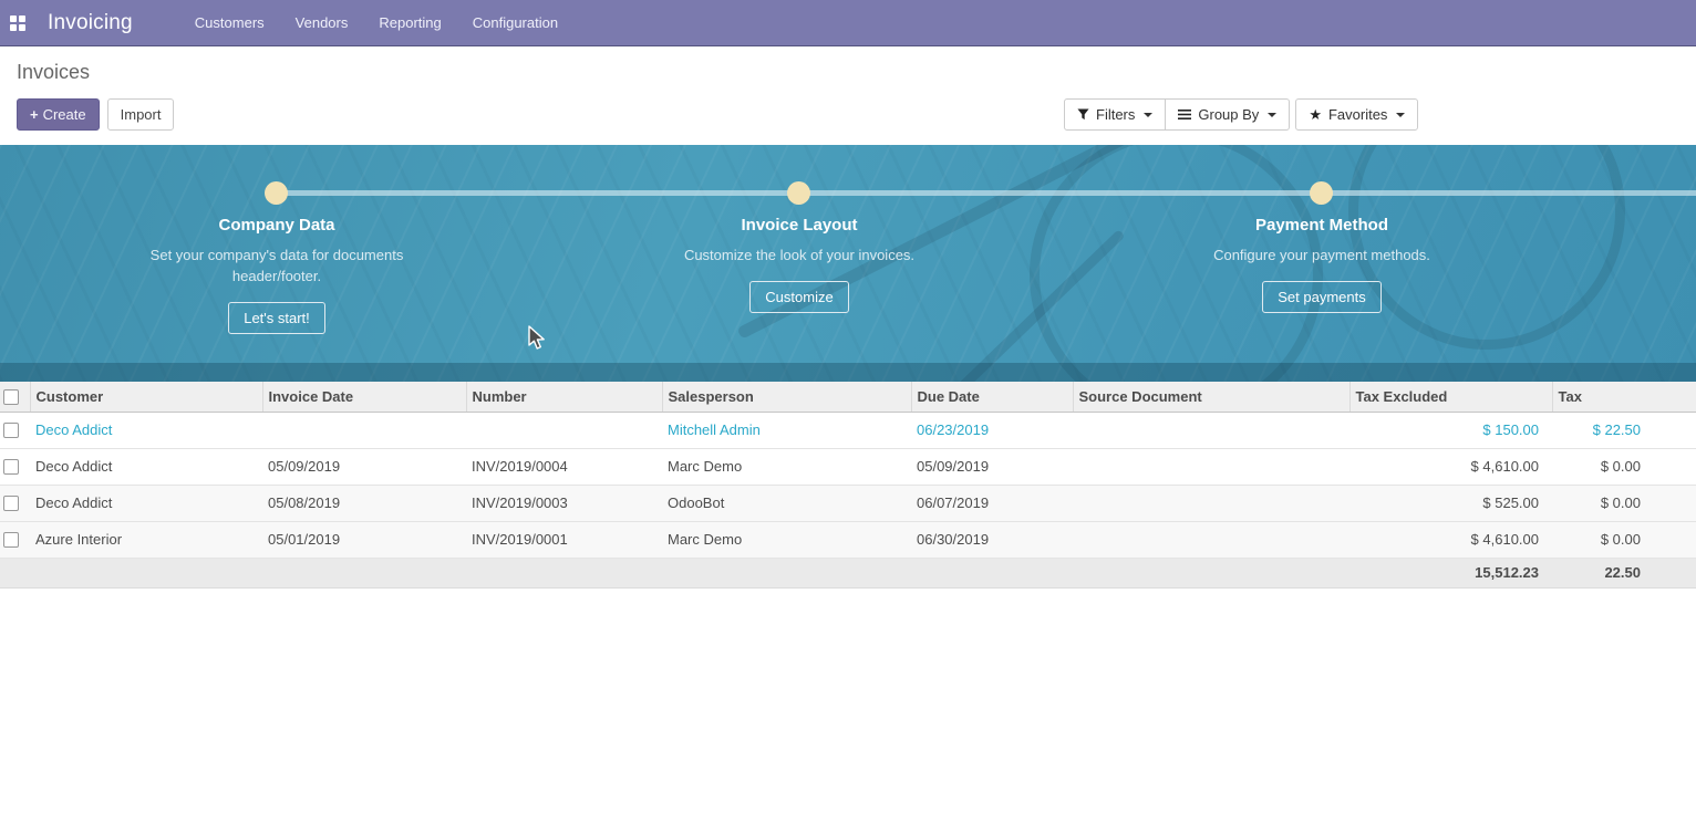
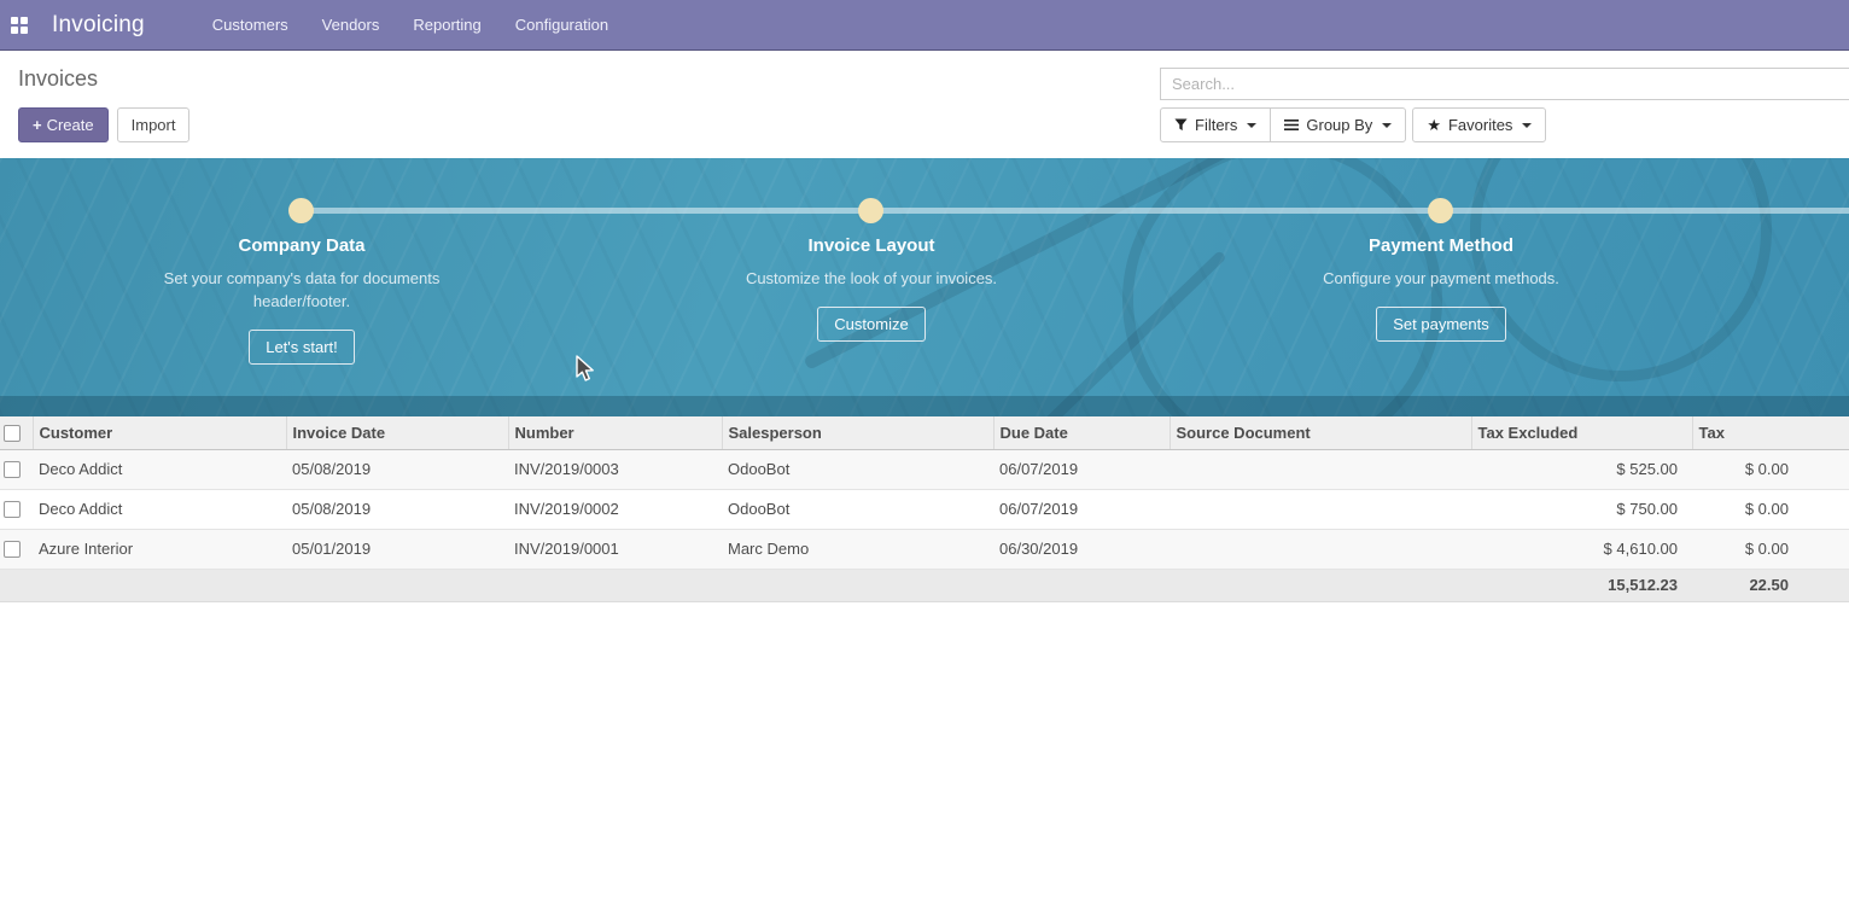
  Invoicing
  Customers
  Vendors
  Reporting
  Configuration
  Invoices
  + Create
  Import
+ Search...
  Filters
  Group By
  ★
  Favorites
  Company Data
  Set your company's data for documents header/footer.
  Let's start!
  Invoice Layout
  Customize the look of your invoices.
  Customize
  Payment Method
  Configure your payment methods.
  Set payments
  	Customer	Invoice Date	Number	Salesperson	Due Date	Source Document	Tax Excluded	Tax
- 	Deco Addict			Mitchell Admin	06/23/2019		$ 150.00	$ 22.50
- 	Deco Addict	05/09/2019	INV/2019/0004	Marc Demo	05/09/2019		$ 4,610.00	$ 0.00
  	Deco Addict	05/08/2019	INV/2019/0003	OdooBot	06/07/2019		$ 525.00	$ 0.00
+ 	Deco Addict	05/08/2019	INV/2019/0002	OdooBot	06/07/2019		$ 750.00	$ 0.00
  	Azure Interior	05/01/2019	INV/2019/0001	Marc Demo	06/30/2019		$ 4,610.00	$ 0.00
  							15,512.23	22.50
